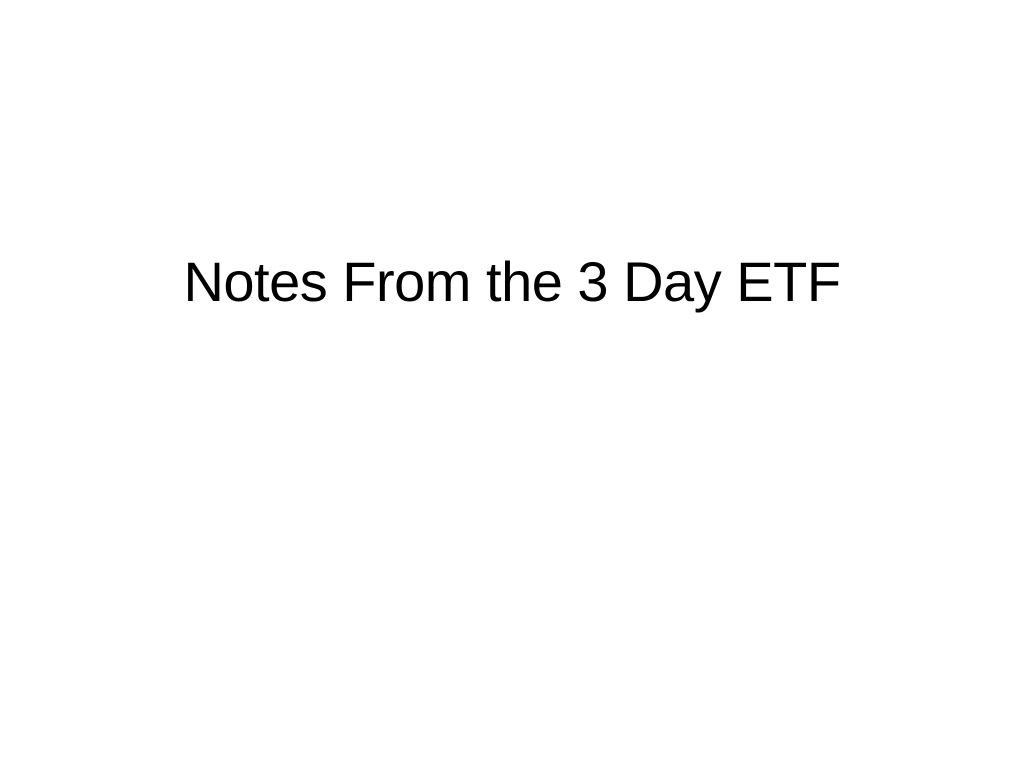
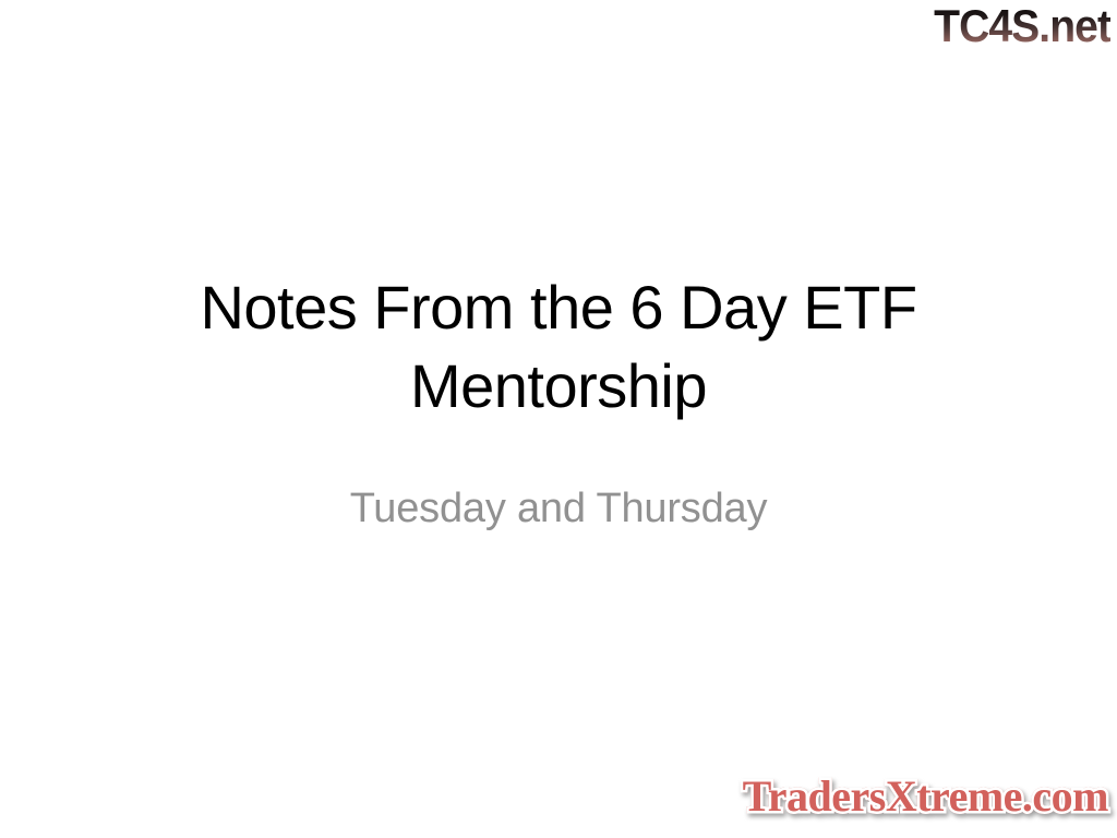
+ TC4S.net
- Notes From the 3 Day ETF
+ Notes From the 6 Day ETF
+ Mentorship
+ Tuesday and Thursday
+ TradersXtreme.com
